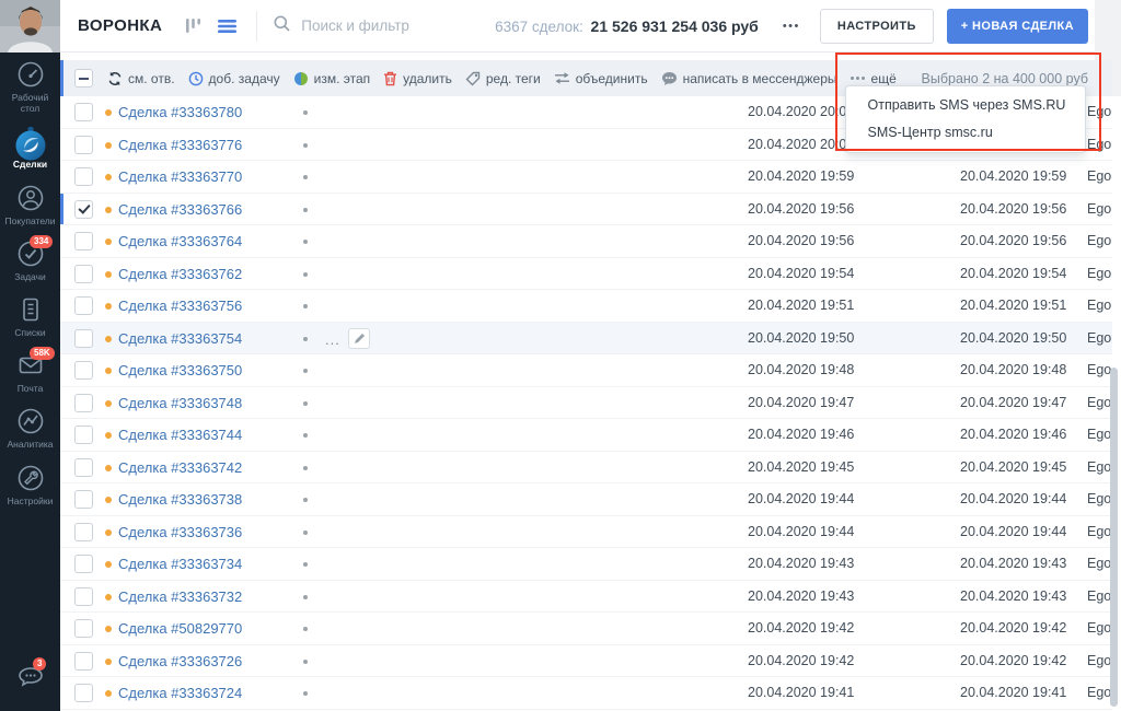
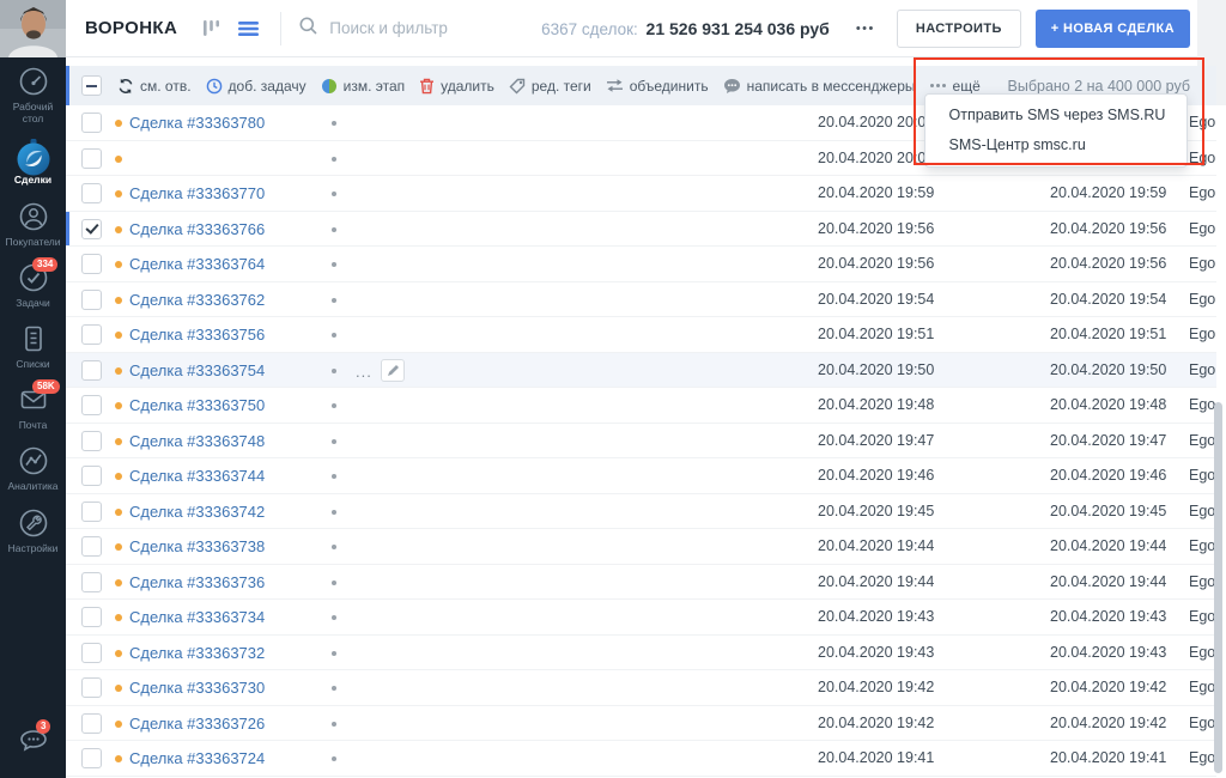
  Рабочий стол
  Сделки
  Покупатели
  Задачи
  334
  Списки
  Почта
  58K
  Аналитика
  Настройки
  3
  ВОРОНКА
  Поиск и фильтр
  6367 сделок: 21 526 931 254 036 руб
  •••
  НАСТРОИТЬ
  + НОВАЯ СДЕЛКА
  см. отв.
  доб. задачу
  изм. этап
  удалить
  ред. теги
  объединить
  написать в мессенджеры
  ещё
  Выбрано 2 на 400 000 руб
  Сделка #33363780
  20.04.2020 20:0
  Ego
- Сделка #33363776
  20.04.2020 20:0
  Ego
  Сделка #33363770
  20.04.2020 19:59
  20.04.2020 19:59
  Ego
  Сделка #33363766
  20.04.2020 19:56
  20.04.2020 19:56
  Ego
  Сделка #33363764
  20.04.2020 19:56
  20.04.2020 19:56
  Ego
  Сделка #33363762
  20.04.2020 19:54
  20.04.2020 19:54
  Ego
  Сделка #33363756
  20.04.2020 19:51
  20.04.2020 19:51
  Ego
  Сделка #33363754
  ...
  20.04.2020 19:50
  20.04.2020 19:50
  Ego
  Сделка #33363750
  20.04.2020 19:48
  20.04.2020 19:48
  Ego
  Сделка #33363748
  20.04.2020 19:47
  20.04.2020 19:47
  Ego
  Сделка #33363744
  20.04.2020 19:46
  20.04.2020 19:46
  Ego
  Сделка #33363742
  20.04.2020 19:45
  20.04.2020 19:45
  Ego
  Сделка #33363738
  20.04.2020 19:44
  20.04.2020 19:44
  Ego
  Сделка #33363736
  20.04.2020 19:44
  20.04.2020 19:44
  Ego
  Сделка #33363734
  20.04.2020 19:43
  20.04.2020 19:43
  Ego
  Сделка #33363732
  20.04.2020 19:43
  20.04.2020 19:43
  Ego
- Сделка #50829770
+ Сделка #33363730
  20.04.2020 19:42
  20.04.2020 19:42
  Ego
  Сделка #33363726
  20.04.2020 19:42
  20.04.2020 19:42
  Ego
  Сделка #33363724
  20.04.2020 19:41
  20.04.2020 19:41
  Ego
  Отправить SMS через SMS.RU
  SMS-Центр smsc.ru
